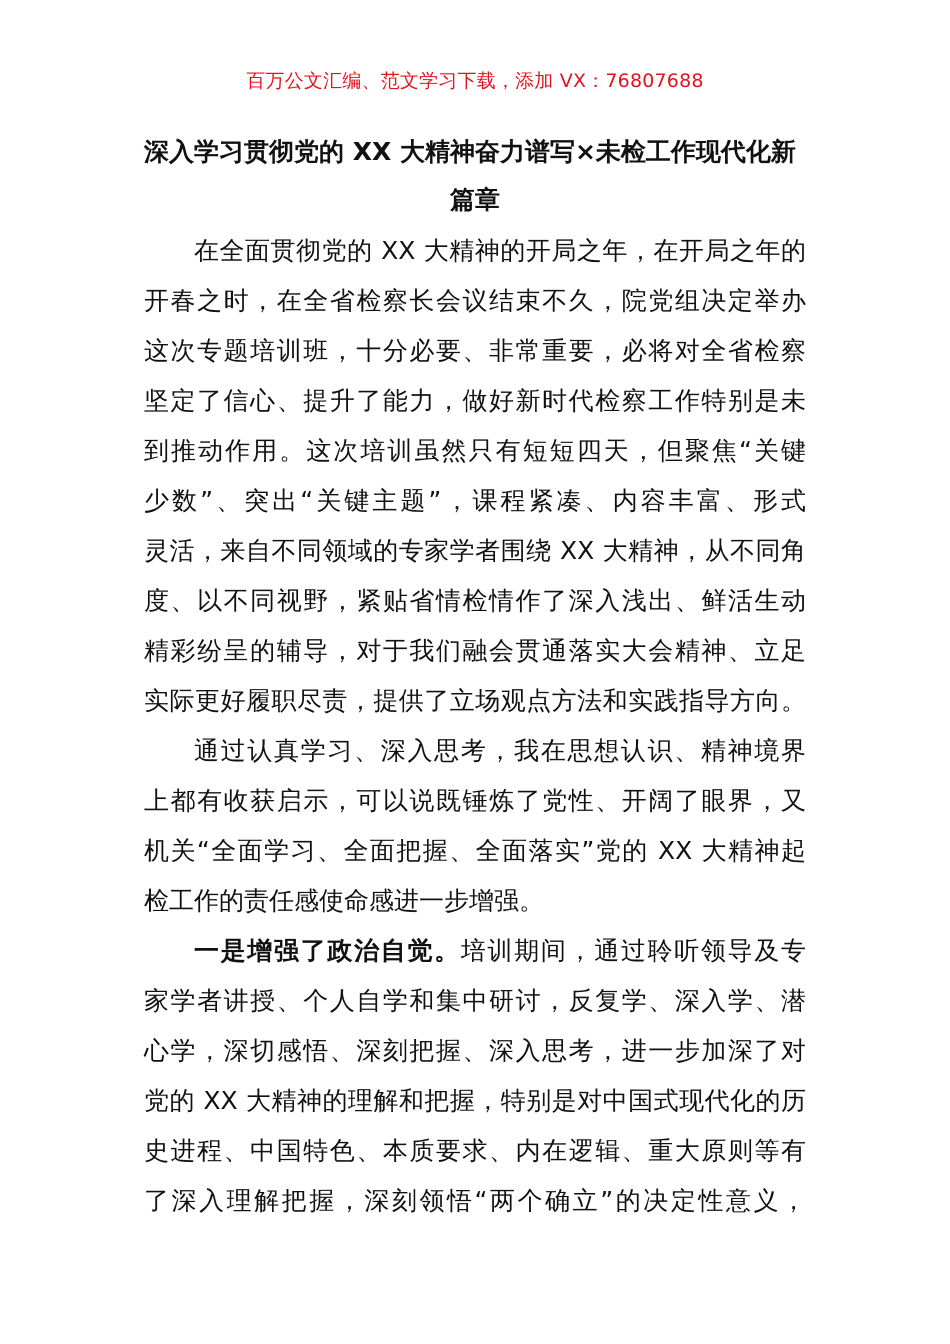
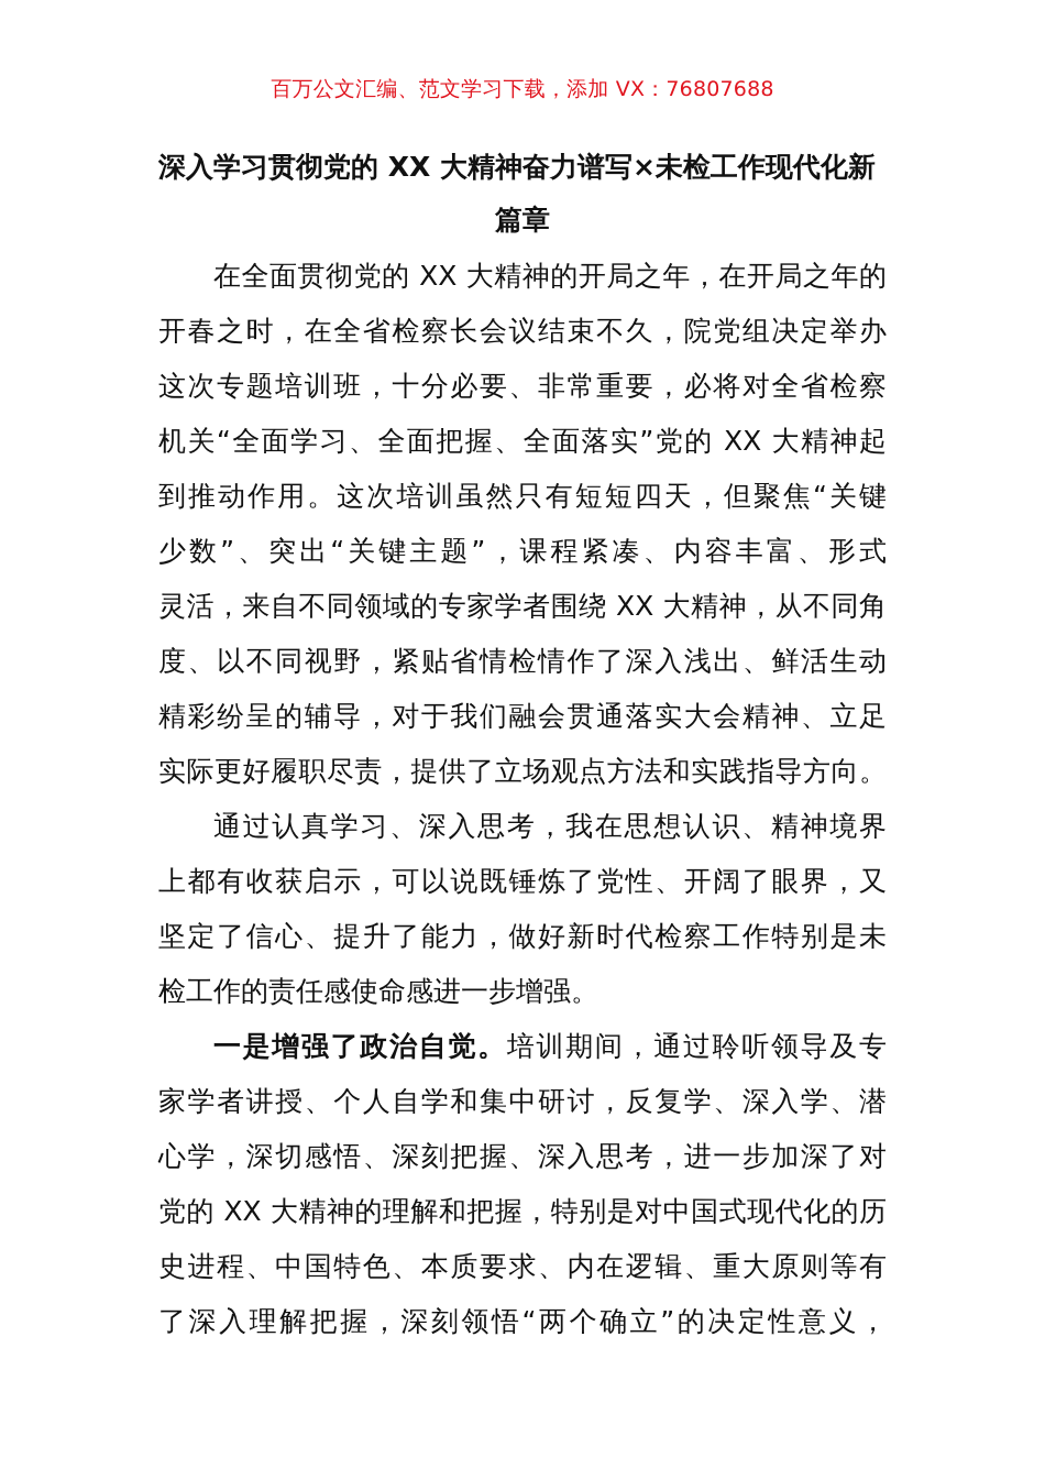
  百万公文汇编、范文学习下载，添加 VX：76807688
  深入学习贯彻党的 XX 大精神奋力谱写×未检工作现代化新
  篇章
  在全面贯彻党的 XX 大精神的开局之年，在开局之年的
  开春之时，在全省检察长会议结束不久，院党组决定举办
  这次专题培训班，十分必要、非常重要，必将对全省检察
- 坚定了信心、提升了能力，做好新时代检察工作特别是未
+ 机关“全面学习、全面把握、全面落实”党的 XX 大精神起
  到推动作用。这次培训虽然只有短短四天，但聚焦“关键
  少数”、突出“关键主题”，课程紧凑、内容丰富、形式
  灵活，来自不同领域的专家学者围绕 XX 大精神，从不同角
  度、以不同视野，紧贴省情检情作了深入浅出、鲜活生动
  精彩纷呈的辅导，对于我们融会贯通落实大会精神、立足
  实际更好履职尽责，提供了立场观点方法和实践指导方向。
  通过认真学习、深入思考，我在思想认识、精神境界
  上都有收获启示，可以说既锤炼了党性、开阔了眼界，又
- 机关“全面学习、全面把握、全面落实”党的 XX 大精神起
+ 坚定了信心、提升了能力，做好新时代检察工作特别是未
  检工作的责任感使命感进一步增强。
  一是增强了政治自觉。培训期间，通过聆听领导及专
  家学者讲授、个人自学和集中研讨，反复学、深入学、潜
  心学，深切感悟、深刻把握、深入思考，进一步加深了对
  党的 XX 大精神的理解和把握，特别是对中国式现代化的历
  史进程、中国特色、本质要求、内在逻辑、重大原则等有
  了深入理解把握，深刻领悟“两个确立”的决定性意义，
